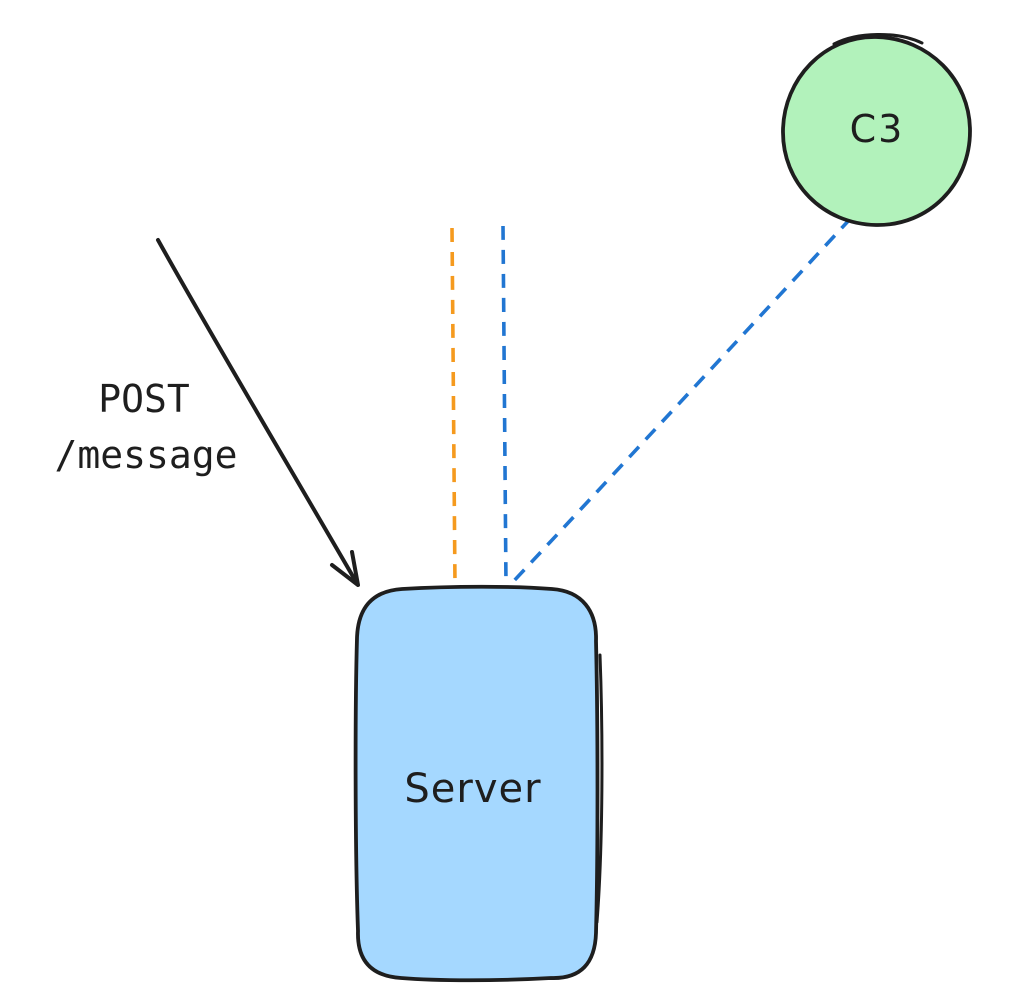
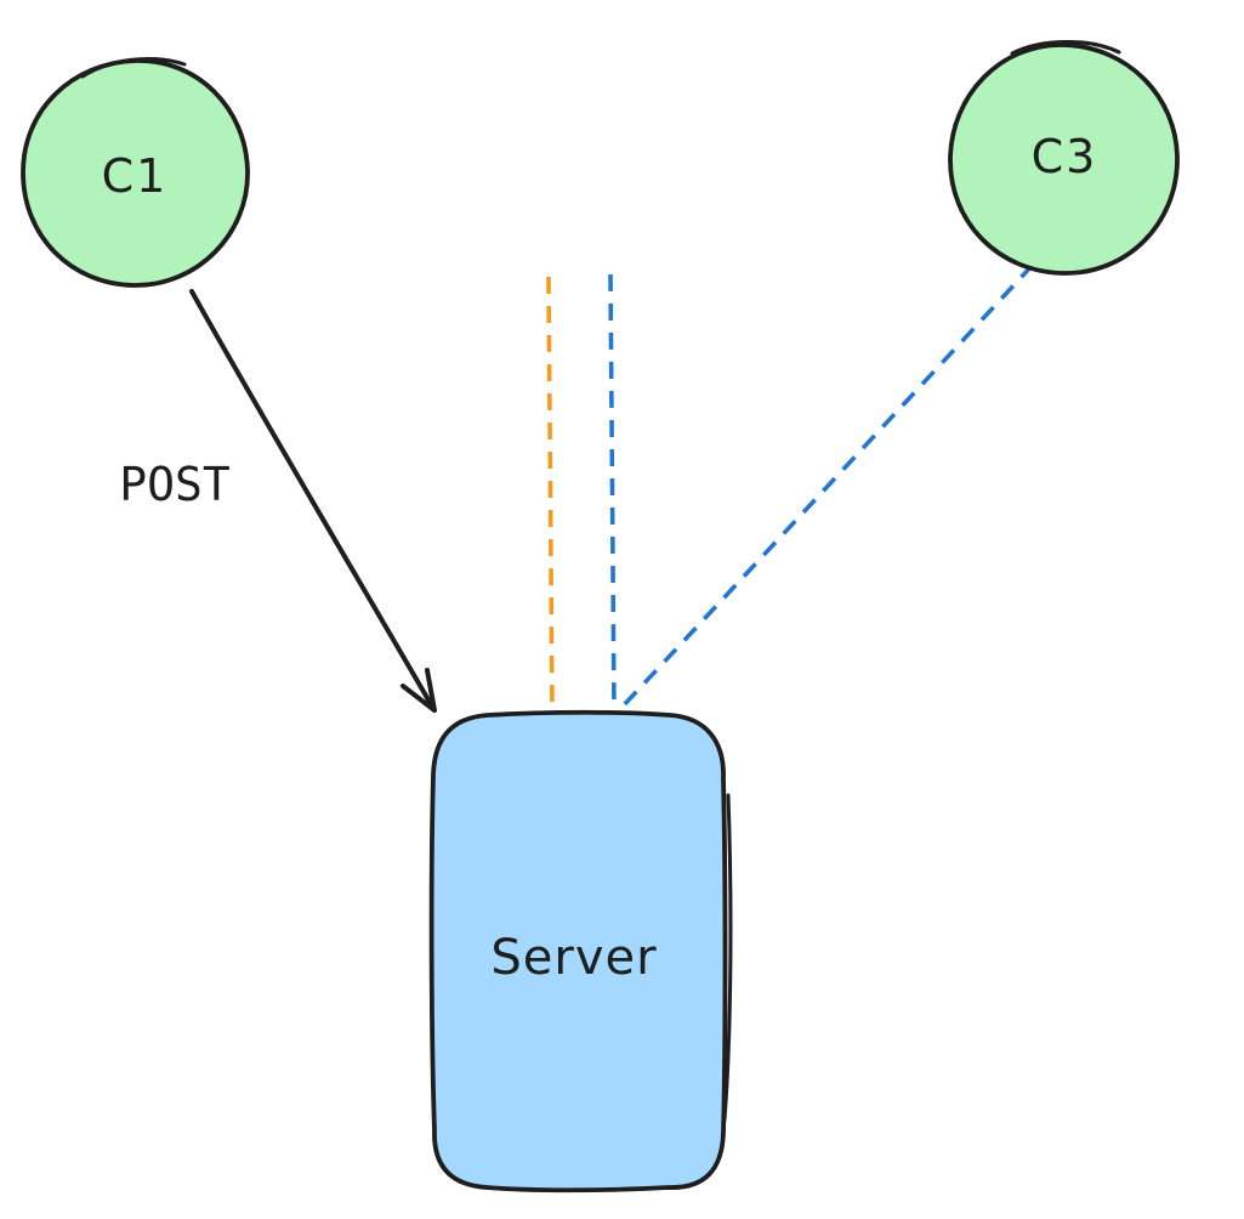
+ C1
  C3
  Server
  POST
- /message
